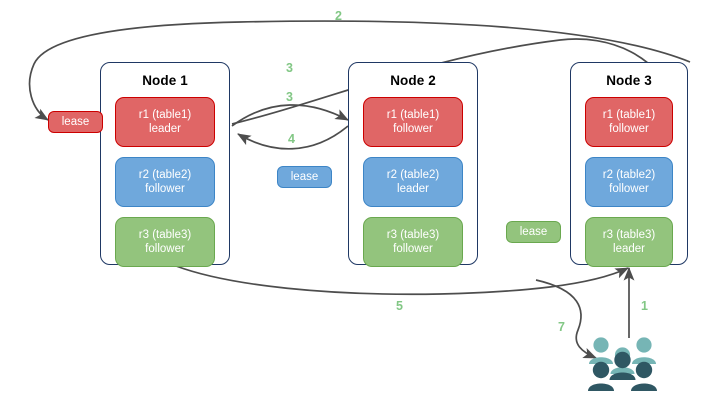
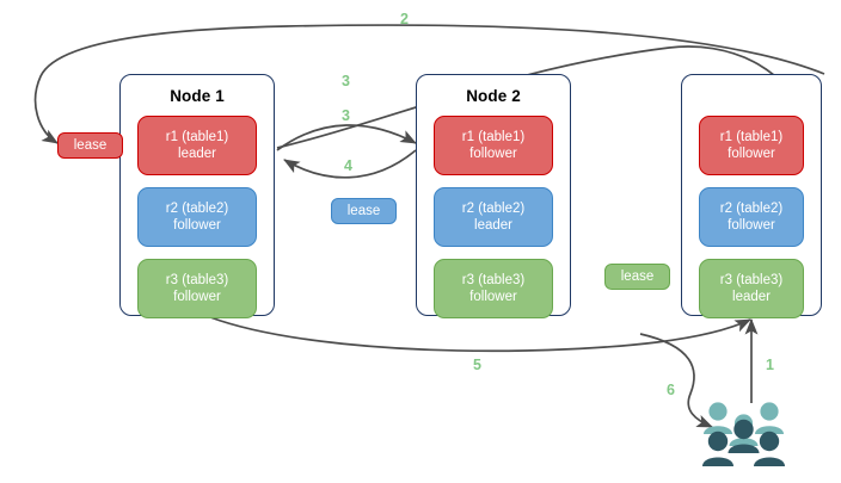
  Node 1
  r1 (table1)
  leader
  r2 (table2)
  follower
  r3 (table3)
  follower
  Node 2
  r1 (table1)
  follower
  r2 (table2)
  leader
  r3 (table3)
  follower
- Node 3
  r1 (table1)
  follower
  r2 (table2)
  follower
  r3 (table3)
  leader
  lease
  lease
  lease
  2
  3
  3
  4
  5
  1
- 7
+ 6
